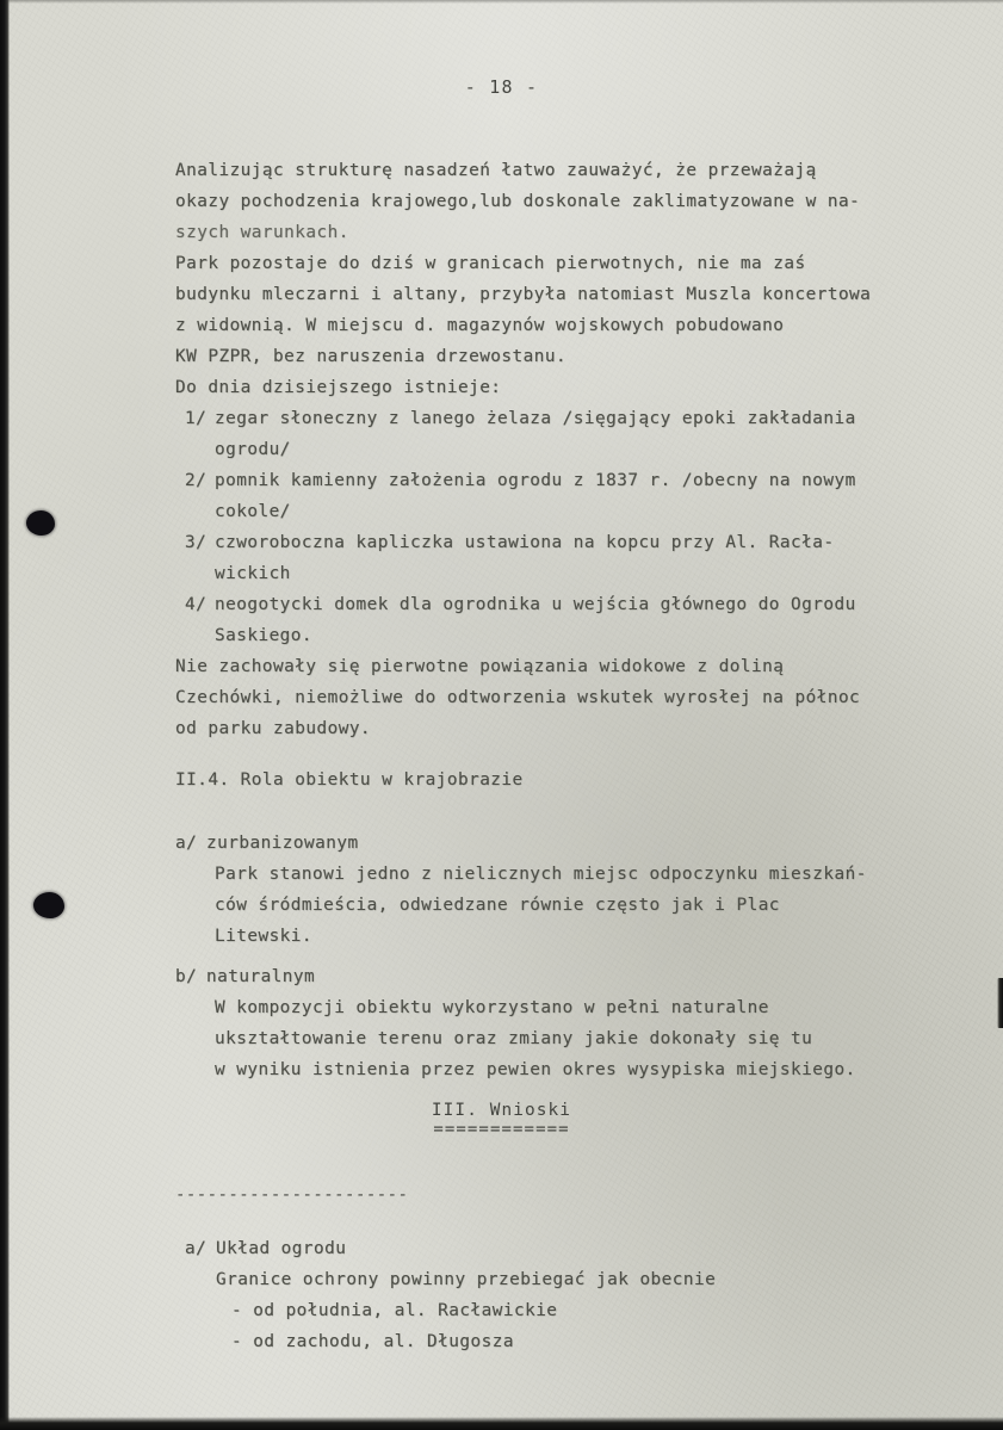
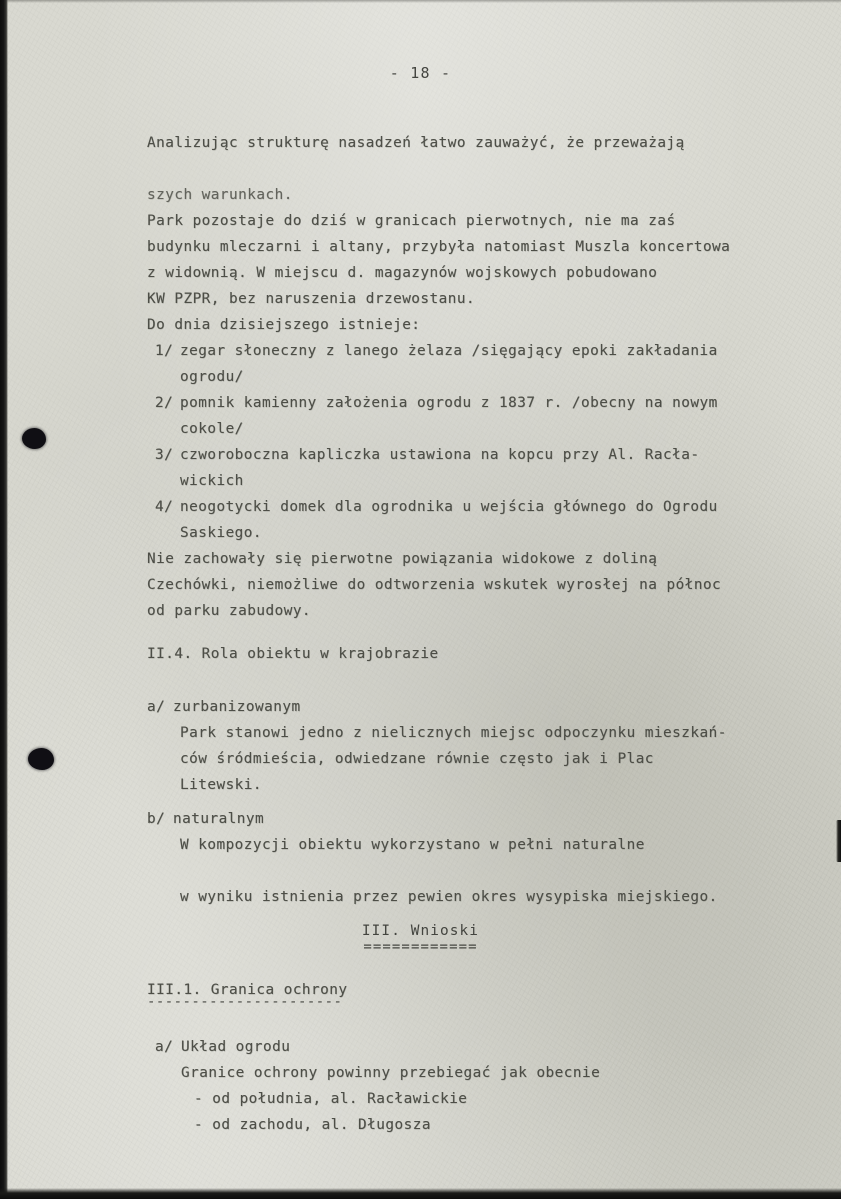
  - 18 -
  Analizując strukturę nasadzeń łatwo zauważyć, że przeważają
- okazy pochodzenia krajowego,lub doskonale zaklimatyzowane w na-
  szych warunkach.
  Park pozostaje do dziś w granicach pierwotnych, nie ma zaś
  budynku mleczarni i altany, przybyła natomiast Muszla koncertowa
  z widownią. W miejscu d. magazynów wojskowych pobudowano
  KW PZPR, bez naruszenia drzewostanu.
  Do dnia dzisiejszego istnieje:
  1/
  zegar słoneczny z lanego żelaza /sięgający epoki zakładania
  ogrodu/
  2/
  pomnik kamienny założenia ogrodu z 1837 r. /obecny na nowym
  cokole/
  3/
  czworoboczna kapliczka ustawiona na kopcu przy Al. Racła-
  wickich
  4/
  neogotycki domek dla ogrodnika u wejścia głównego do Ogrodu
  Saskiego.
  Nie zachowały się pierwotne powiązania widokowe z doliną
  Czechówki, niemożliwe do odtworzenia wskutek wyrosłej na północ
  od parku zabudowy.
  II.4. Rola obiektu w krajobrazie
  a/
  zurbanizowanym
  Park stanowi jedno z nielicznych miejsc odpoczynku mieszkań-
  ców śródmieścia, odwiedzane równie często jak i Plac
  Litewski.
  b/
  naturalnym
  W kompozycji obiektu wykorzystano w pełni naturalne
- ukształtowanie terenu oraz zmiany jakie dokonały się tu
  w wyniku istnienia przez pewien okres wysypiska miejskiego.
  III. Wnioski
  ============
+ III.1. Granica ochrony
  ----------------------
  a/
  Układ ogrodu
  Granice ochrony powinny przebiegać jak obecnie
  - od południa, al. Racławickie
  - od zachodu, al. Długosza
